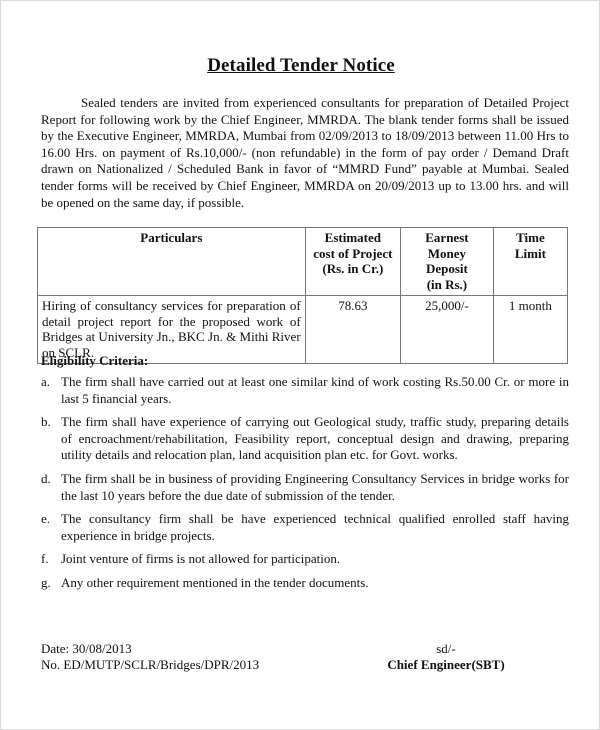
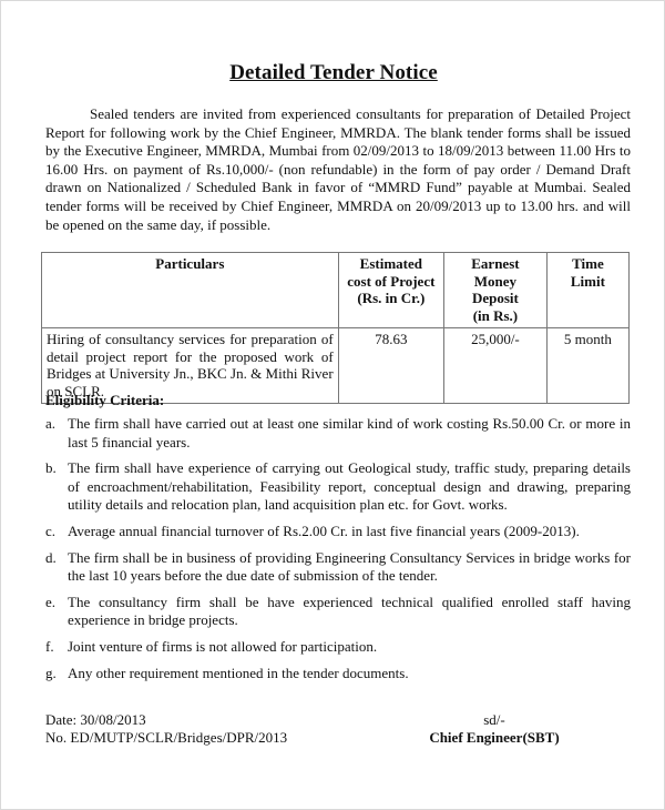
  Detailed Tender Notice
  Sealed tenders are invited from experienced consultants for preparation of Detailed Project Report for following work by the Chief Engineer, MMRDA. The blank tender forms shall be issued by the Executive Engineer, MMRDA, Mumbai from 02/09/2013 to 18/09/2013 between 11.00 Hrs to 16.00 Hrs. on payment of Rs.10,000/- (non refundable) in the form of pay order / Demand Draft drawn on Nationalized / Scheduled Bank in favor of “MMRD Fund” payable at Mumbai. Sealed tender forms will be received by Chief Engineer, MMRDA on 20/09/2013 up to 13.00 hrs. and will be opened on the same day, if possible.
  Particulars	Estimated cost of Project (Rs. in Cr.)	Earnest Money Deposit (in Rs.)	Time Limit
- Hiring of consultancy services for preparation of detail project report for the proposed work of Bridges at University Jn., BKC Jn. & Mithi River on SCLR.	78.63	25,000/-	1 month
+ Hiring of consultancy services for preparation of detail project report for the proposed work of Bridges at University Jn., BKC Jn. & Mithi River on SCLR.	78.63	25,000/-	5 month
  Eligibility Criteria:
  a.
  The firm shall have carried out at least one similar kind of work costing Rs.50.00 Cr. or more in last 5 financial years.
  b.
  The firm shall have experience of carrying out Geological study, traffic study, preparing details of encroachment/rehabilitation, Feasibility report, conceptual design and drawing, preparing utility details and relocation plan, land acquisition plan etc. for Govt. works.
+ c.
+ Average annual financial turnover of Rs.2.00 Cr. in last five financial years (2009-2013).
  d.
  The firm shall be in business of providing Engineering Consultancy Services in bridge works for the last 10 years before the due date of submission of the tender.
  e.
  The consultancy firm shall be have experienced technical qualified enrolled staff having experience in bridge projects.
  f.
  Joint venture of firms is not allowed for participation.
  g.
  Any other requirement mentioned in the tender documents.
  Date: 30/08/2013
  No. ED/MUTP/SCLR/Bridges/DPR/2013
  sd/-
  Chief Engineer(SBT)
